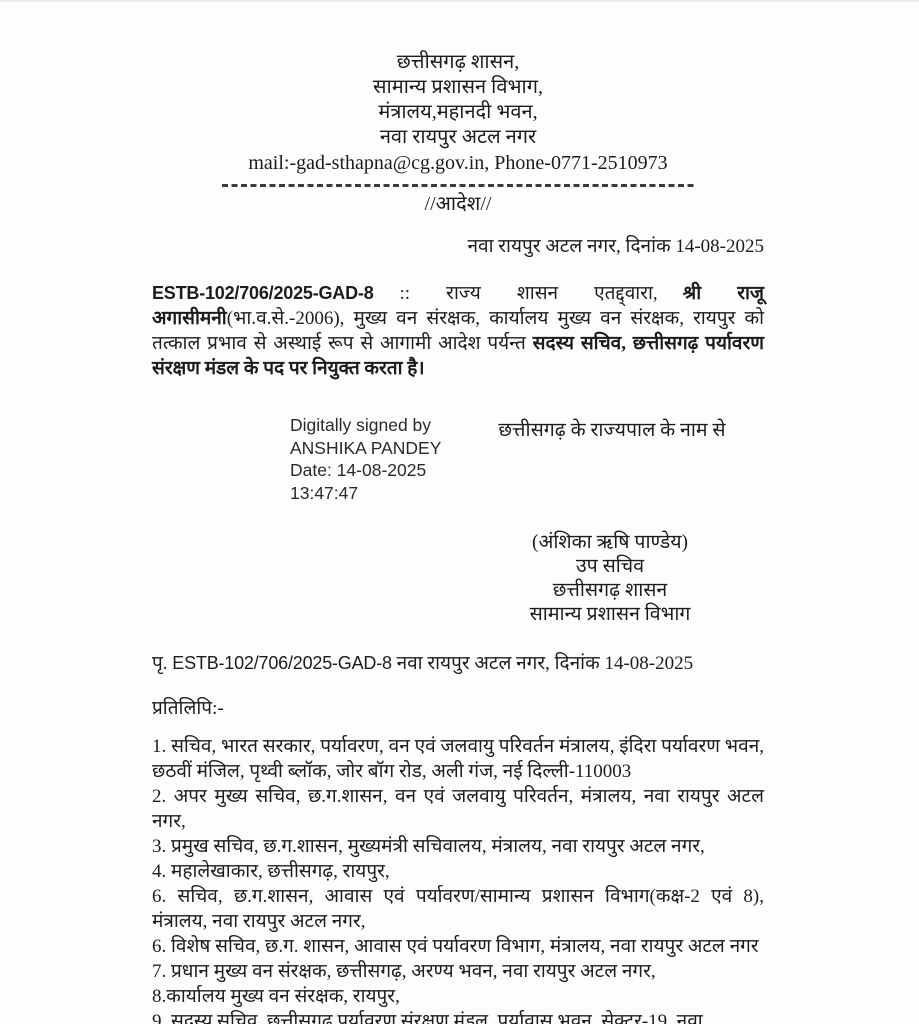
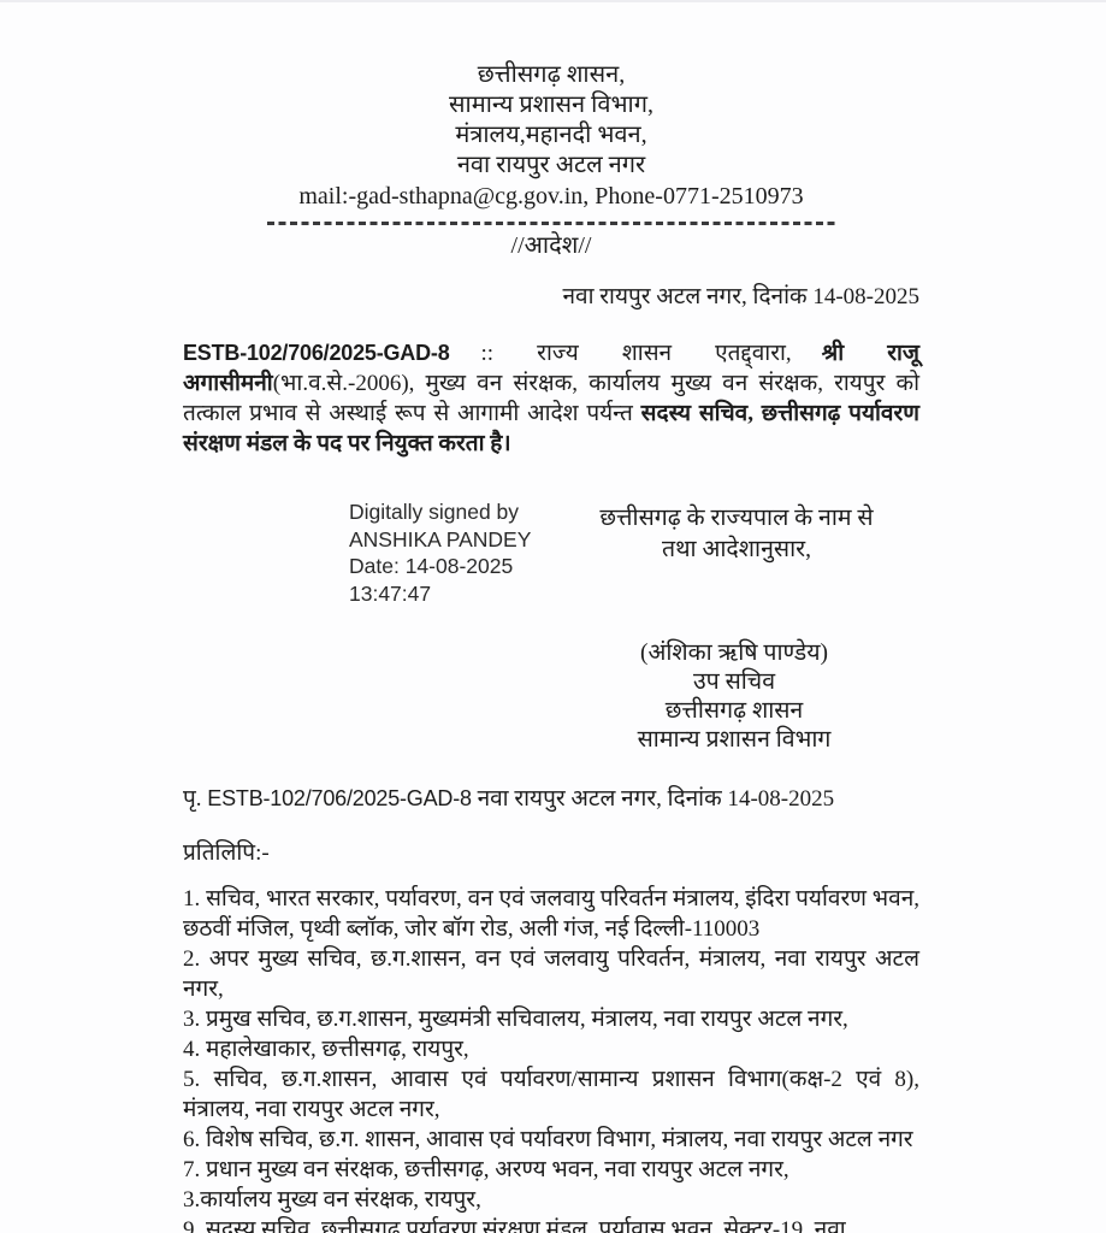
  छत्तीसगढ़ शासन,
  सामान्य प्रशासन विभाग,
  मंत्रालय,महानदी भवन,
  नवा रायपुर अटल नगर
  mail:-gad-sthapna@cg.gov.in, Phone-0771-2510973
  //आदेश//
  नवा रायपुर अटल नगर, दिनांक 14-08-2025
  ESTB-102/706/2025-GAD-8 :: राज्य शासन एतद्द्वारा, श्री राजू अगासीमनी(भा.व.से.-2006), मुख्य वन संरक्षक, कार्यालय मुख्य वन संरक्षक, रायपुर को तत्काल प्रभाव से अस्थाई रूप से आगामी आदेश पर्यन्त सदस्य सचिव, छत्तीसगढ़ पर्यावरण संरक्षण मंडल के पद पर नियुक्त करता है।
  Digitally signed by
  ANSHIKA PANDEY
  Date: 14-08-2025
  13:47:47
  छत्तीसगढ़ के राज्यपाल के नाम से
+ तथा आदेशानुसार,
  (अंशिका ऋषि पाण्डेय)
  उप सचिव
  छत्तीसगढ़ शासन
  सामान्य प्रशासन विभाग
  पृ. ESTB-102/706/2025-GAD-8 नवा रायपुर अटल नगर, दिनांक 14-08-2025
  प्रतिलिपि:-
  1. सचिव, भारत सरकार, पर्यावरण, वन एवं जलवायु परिवर्तन मंत्रालय, इंदिरा पर्यावरण भवन, छठवीं मंजिल, पृथ्वी ब्लॉक, जोर बॉग रोड, अली गंज, नई दिल्ली-110003
  2. अपर मुख्य सचिव, छ.ग.शासन, वन एवं जलवायु परिवर्तन, मंत्रालय, नवा रायपुर अटल नगर,
  3. प्रमुख सचिव, छ.ग.शासन, मुख्यमंत्री सचिवालय, मंत्रालय, नवा रायपुर अटल नगर,
  4. महालेखाकार, छत्तीसगढ़, रायपुर,
- 6. सचिव, छ.ग.शासन, आवास एवं पर्यावरण/सामान्य प्रशासन विभाग(कक्ष-2 एवं 8), मंत्रालय, नवा रायपुर अटल नगर,
+ 5. सचिव, छ.ग.शासन, आवास एवं पर्यावरण/सामान्य प्रशासन विभाग(कक्ष-2 एवं 8), मंत्रालय, नवा रायपुर अटल नगर,
  6. विशेष सचिव, छ.ग. शासन, आवास एवं पर्यावरण विभाग, मंत्रालय, नवा रायपुर अटल नगर
  7. प्रधान मुख्य वन संरक्षक, छत्तीसगढ़, अरण्य भवन, नवा रायपुर अटल नगर,
- 8.कार्यालय मुख्य वन संरक्षक, रायपुर,
+ 3.कार्यालय मुख्य वन संरक्षक, रायपुर,
  9. सदस्य सचिव, छत्तीसगढ़ पर्यावरण संरक्षण मंडल, पर्यावास भवन, सेक्टर-19, नवा
